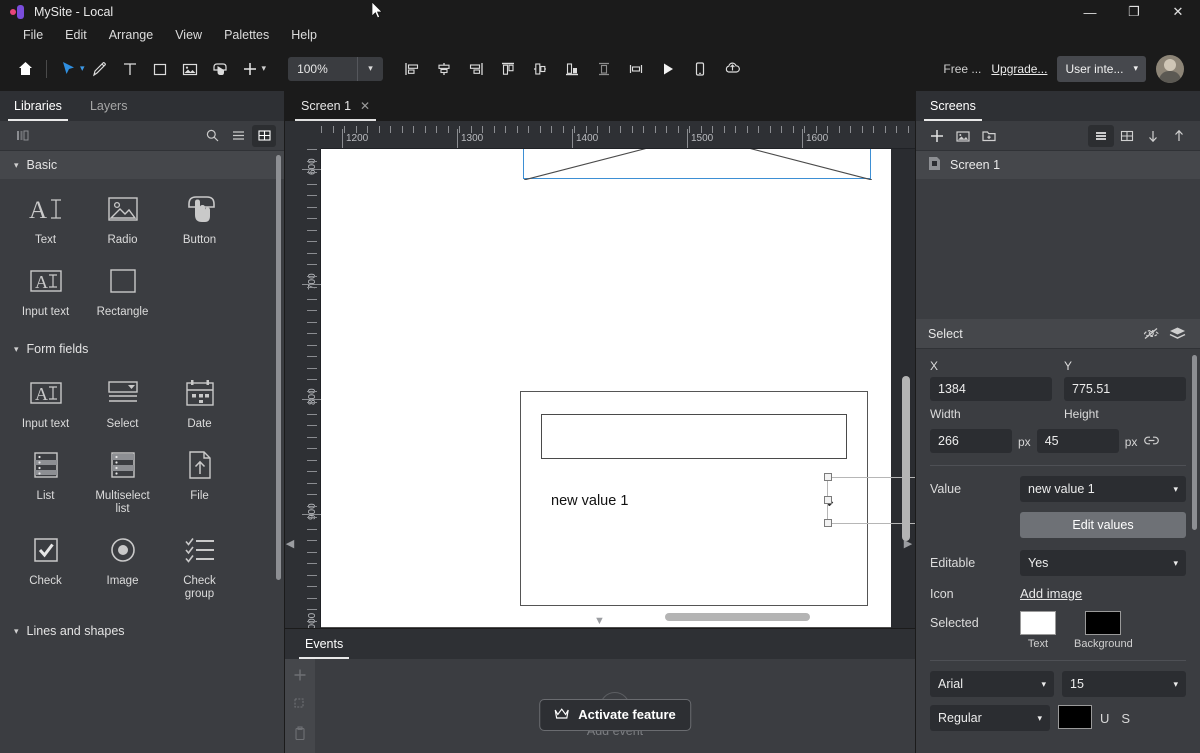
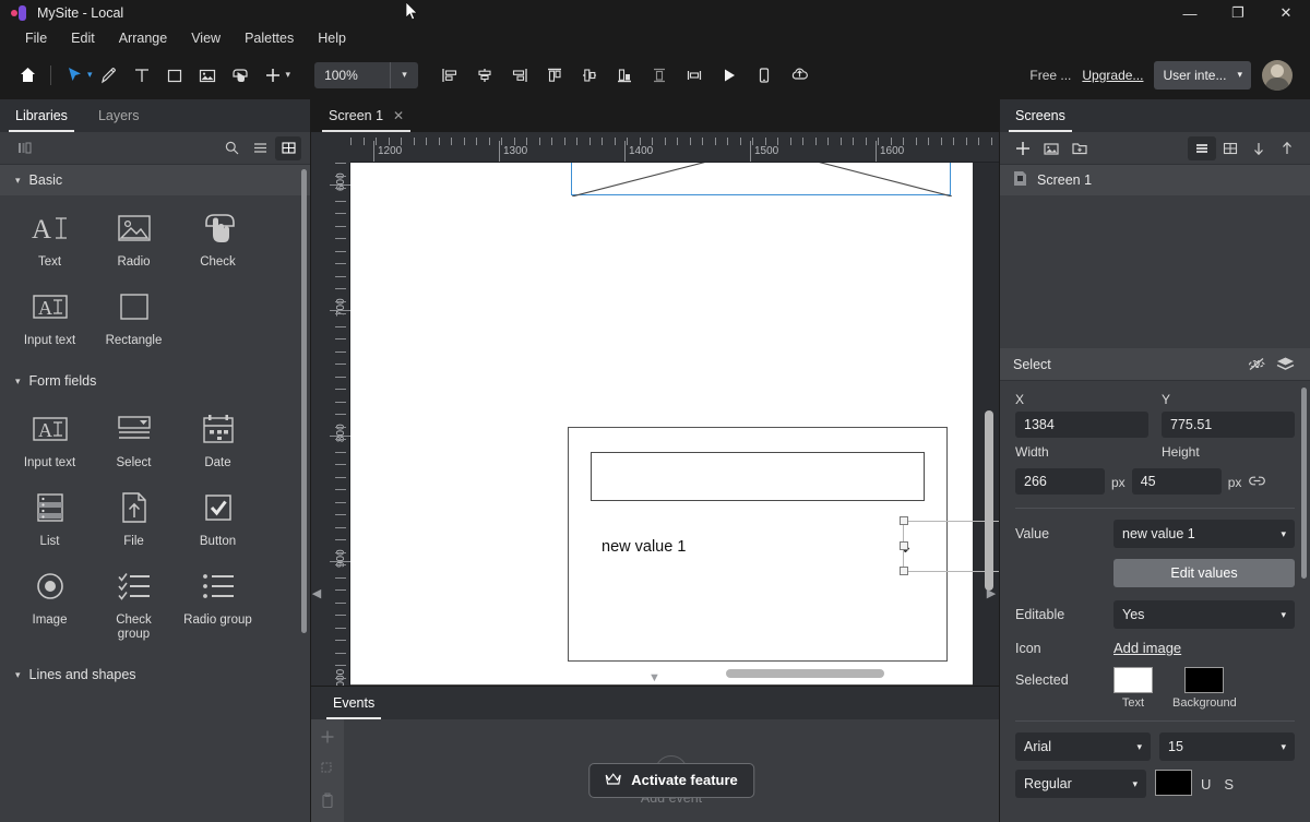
  MySite - Local
  —
  ❐
  ✕
  File
  Edit
  Arrange
  View
  Palettes
  Help
  ▾
  ▾
  100%
  ▾
  Free ...
  Upgrade...
  User inte...
  ▾
  Libraries
  Layers
  ▾
  Basic
  A
  Text
  Radio
- Button
+ Check
  A
  Input text
  Rectangle
  ▾
  Form fields
  A
  Input text
  Select
  Date
  List
- Multiselect list
  File
- Check
+ Button
  Image
  Check group
+ Radio group
  ▾
  Lines and shapes
  Screen 1
  ✕
  new value 1
  1200
  1300
  1400
  1500
  1600
  ◀
  ▶
  ▼
  Events
  Add event
  Activate feature
  Screens
  Screen 1
  Select
  X
  1384
  Y
  775.51
  Width
  Height
  266
  px
  45
  px
  Value
  new value 1
  ▾
  Edit values
  Editable
  Yes
  ▾
  Icon
  Add image
  Selected
  Text
  Background
  Arial
  ▾
  15
  ▾
  Regular
  ▾
  U
  S
